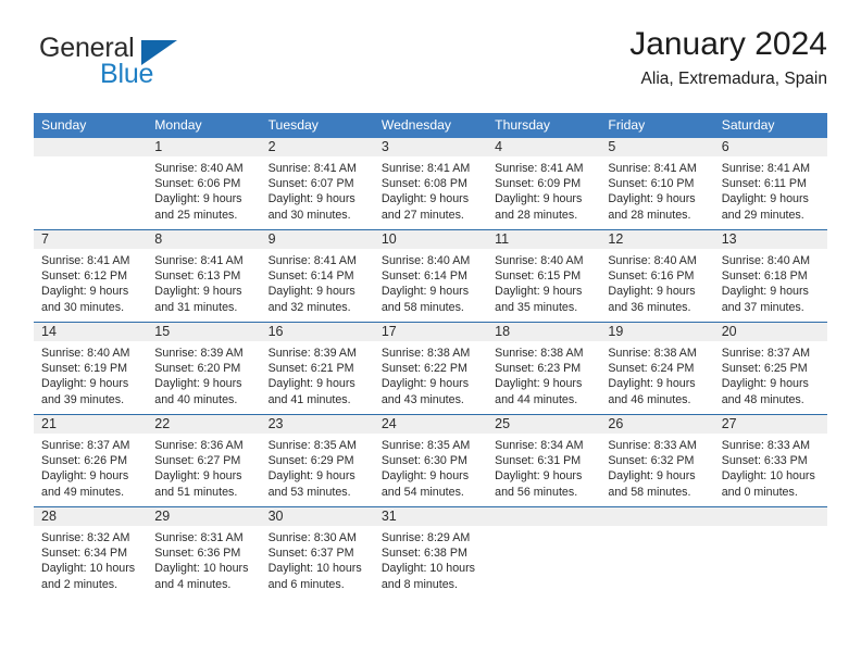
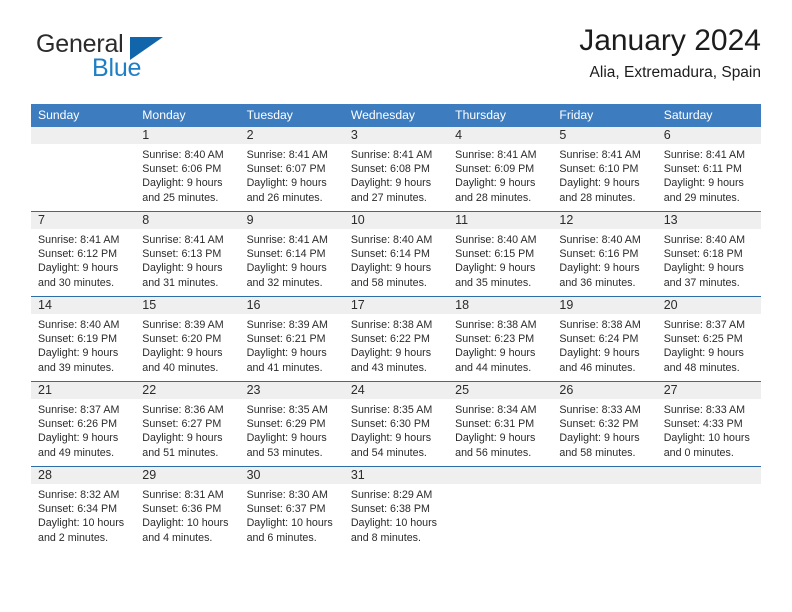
  General
  Blue
  January 2024
  Alia, Extremadura, Spain
  Sunday	Monday	Tuesday	Wednesday	Thursday	Friday	Saturday
- 	1Sunrise: 8:40 AMSunset: 6:06 PMDaylight: 9 hoursand 25 minutes.	2Sunrise: 8:41 AMSunset: 6:07 PMDaylight: 9 hoursand 30 minutes.	3Sunrise: 8:41 AMSunset: 6:08 PMDaylight: 9 hoursand 27 minutes.	4Sunrise: 8:41 AMSunset: 6:09 PMDaylight: 9 hoursand 28 minutes.	5Sunrise: 8:41 AMSunset: 6:10 PMDaylight: 9 hoursand 28 minutes.	6Sunrise: 8:41 AMSunset: 6:11 PMDaylight: 9 hoursand 29 minutes.
+ 	1Sunrise: 8:40 AMSunset: 6:06 PMDaylight: 9 hoursand 25 minutes.	2Sunrise: 8:41 AMSunset: 6:07 PMDaylight: 9 hoursand 26 minutes.	3Sunrise: 8:41 AMSunset: 6:08 PMDaylight: 9 hoursand 27 minutes.	4Sunrise: 8:41 AMSunset: 6:09 PMDaylight: 9 hoursand 28 minutes.	5Sunrise: 8:41 AMSunset: 6:10 PMDaylight: 9 hoursand 28 minutes.	6Sunrise: 8:41 AMSunset: 6:11 PMDaylight: 9 hoursand 29 minutes.
  7Sunrise: 8:41 AMSunset: 6:12 PMDaylight: 9 hoursand 30 minutes.	8Sunrise: 8:41 AMSunset: 6:13 PMDaylight: 9 hoursand 31 minutes.	9Sunrise: 8:41 AMSunset: 6:14 PMDaylight: 9 hoursand 32 minutes.	10Sunrise: 8:40 AMSunset: 6:14 PMDaylight: 9 hoursand 58 minutes.	11Sunrise: 8:40 AMSunset: 6:15 PMDaylight: 9 hoursand 35 minutes.	12Sunrise: 8:40 AMSunset: 6:16 PMDaylight: 9 hoursand 36 minutes.	13Sunrise: 8:40 AMSunset: 6:18 PMDaylight: 9 hoursand 37 minutes.
  14Sunrise: 8:40 AMSunset: 6:19 PMDaylight: 9 hoursand 39 minutes.	15Sunrise: 8:39 AMSunset: 6:20 PMDaylight: 9 hoursand 40 minutes.	16Sunrise: 8:39 AMSunset: 6:21 PMDaylight: 9 hoursand 41 minutes.	17Sunrise: 8:38 AMSunset: 6:22 PMDaylight: 9 hoursand 43 minutes.	18Sunrise: 8:38 AMSunset: 6:23 PMDaylight: 9 hoursand 44 minutes.	19Sunrise: 8:38 AMSunset: 6:24 PMDaylight: 9 hoursand 46 minutes.	20Sunrise: 8:37 AMSunset: 6:25 PMDaylight: 9 hoursand 48 minutes.
- 21Sunrise: 8:37 AMSunset: 6:26 PMDaylight: 9 hoursand 49 minutes.	22Sunrise: 8:36 AMSunset: 6:27 PMDaylight: 9 hoursand 51 minutes.	23Sunrise: 8:35 AMSunset: 6:29 PMDaylight: 9 hoursand 53 minutes.	24Sunrise: 8:35 AMSunset: 6:30 PMDaylight: 9 hoursand 54 minutes.	25Sunrise: 8:34 AMSunset: 6:31 PMDaylight: 9 hoursand 56 minutes.	26Sunrise: 8:33 AMSunset: 6:32 PMDaylight: 9 hoursand 58 minutes.	27Sunrise: 8:33 AMSunset: 6:33 PMDaylight: 10 hoursand 0 minutes.
+ 21Sunrise: 8:37 AMSunset: 6:26 PMDaylight: 9 hoursand 49 minutes.	22Sunrise: 8:36 AMSunset: 6:27 PMDaylight: 9 hoursand 51 minutes.	23Sunrise: 8:35 AMSunset: 6:29 PMDaylight: 9 hoursand 53 minutes.	24Sunrise: 8:35 AMSunset: 6:30 PMDaylight: 9 hoursand 54 minutes.	25Sunrise: 8:34 AMSunset: 6:31 PMDaylight: 9 hoursand 56 minutes.	26Sunrise: 8:33 AMSunset: 6:32 PMDaylight: 9 hoursand 58 minutes.	27Sunrise: 8:33 AMSunset: 4:33 PMDaylight: 10 hoursand 0 minutes.
  28Sunrise: 8:32 AMSunset: 6:34 PMDaylight: 10 hoursand 2 minutes.	29Sunrise: 8:31 AMSunset: 6:36 PMDaylight: 10 hoursand 4 minutes.	30Sunrise: 8:30 AMSunset: 6:37 PMDaylight: 10 hoursand 6 minutes.	31Sunrise: 8:29 AMSunset: 6:38 PMDaylight: 10 hoursand 8 minutes.
